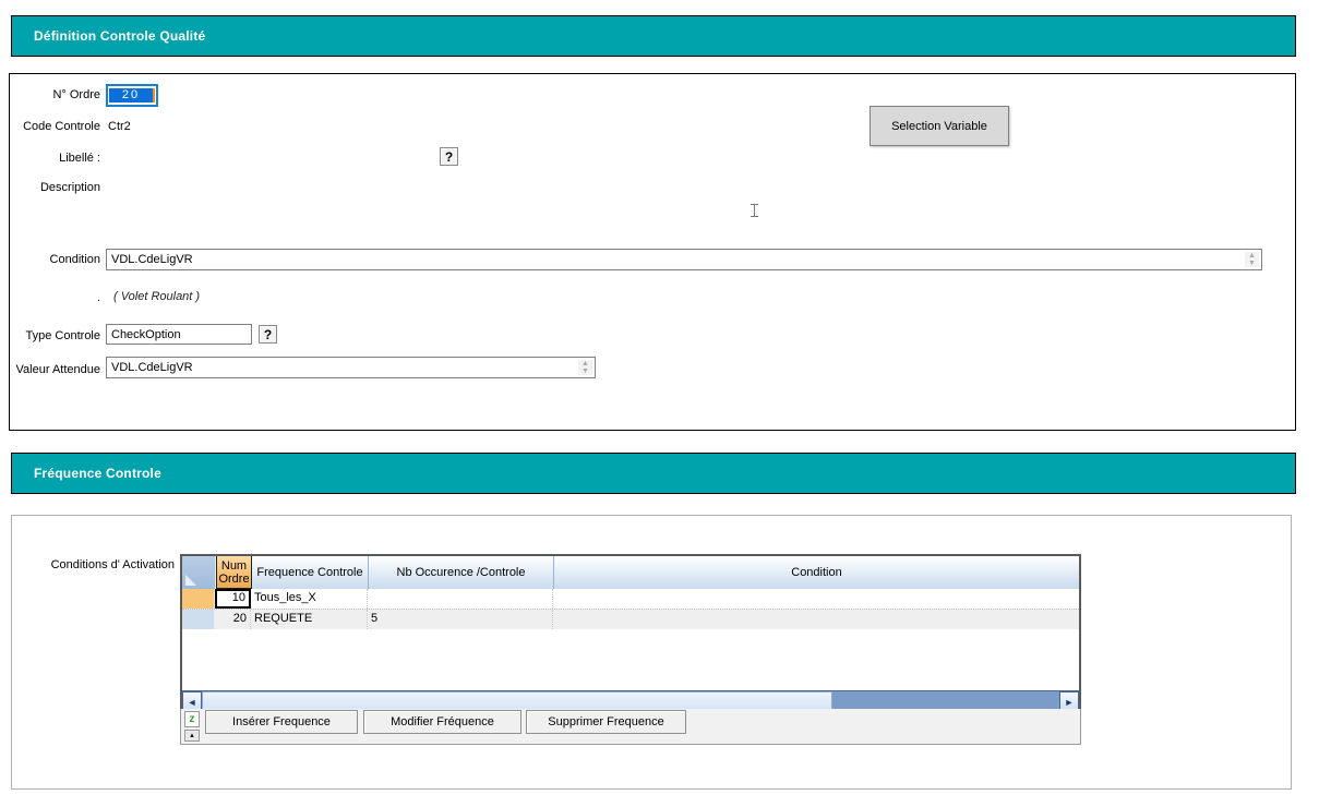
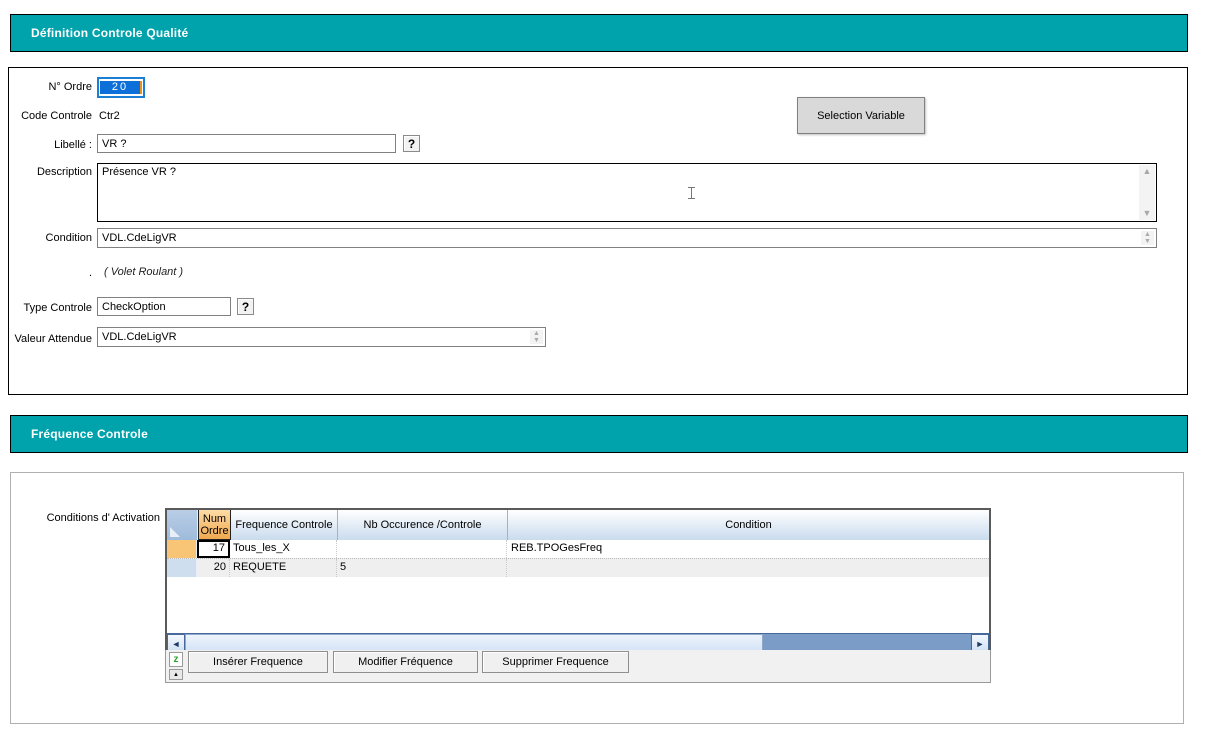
  Définition Controle Qualité
  N° Ordre
  20
  Code Controle
  Ctr2
  Libellé :
+ VR ?
  ?
  Description
+ Présence VR ?
+ ▲
+ ▼
  Condition
  VDL.CdeLigVR
  .
  ( Volet Roulant )
  Type Controle
  CheckOption
  ?
  Valeur Attendue
  VDL.CdeLigVR
  Selection Variable
  Fréquence Controle
  Conditions d' Activation
  Num Ordre
  Frequence Controle
  Nb Occurence /Controle
  Condition
- 10
+ 17
  Tous_les_X
+ REB.TPOGesFreq
  20
  REQUETE
  5
  ◄
  ►
  z
  Insérer Frequence
  Modifier Fréquence
  Supprimer Frequence
